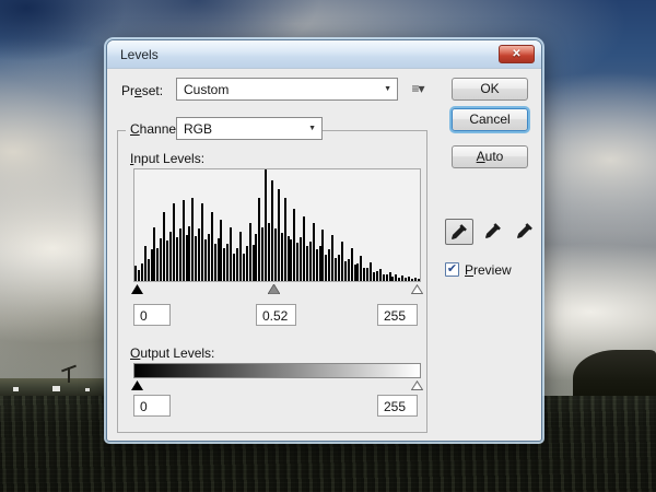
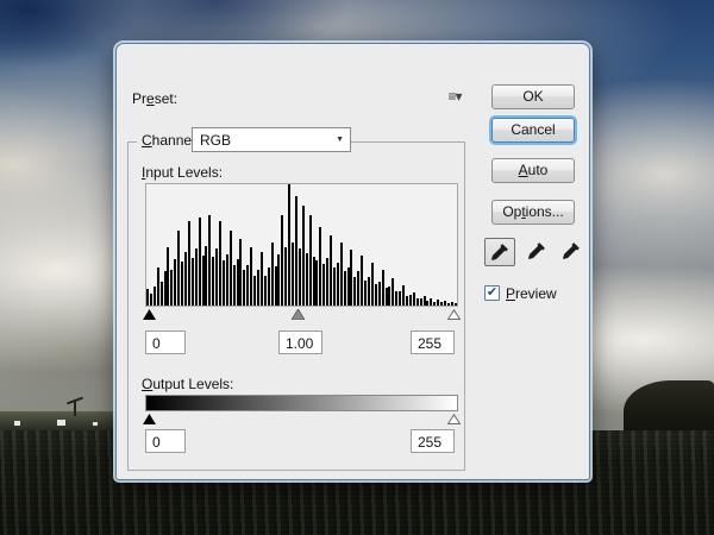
- Levels
- ✕
  Preset:
- Custom
  ≡▾
  OK
  Cancel
  Auto
+ Options...
  ✔
  Preview
  Channe
  RGB
  Input Levels:
  0
- 0.52
+ 1.00
  255
  Output Levels:
  0
  255
